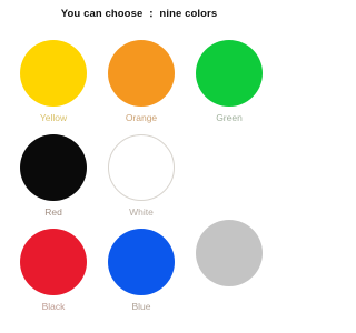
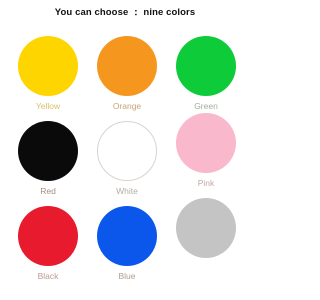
  You can choose ： nine colors
  Yellow
  Orange
  Green
  Red
  White
+ Pink
  Black
  Blue
